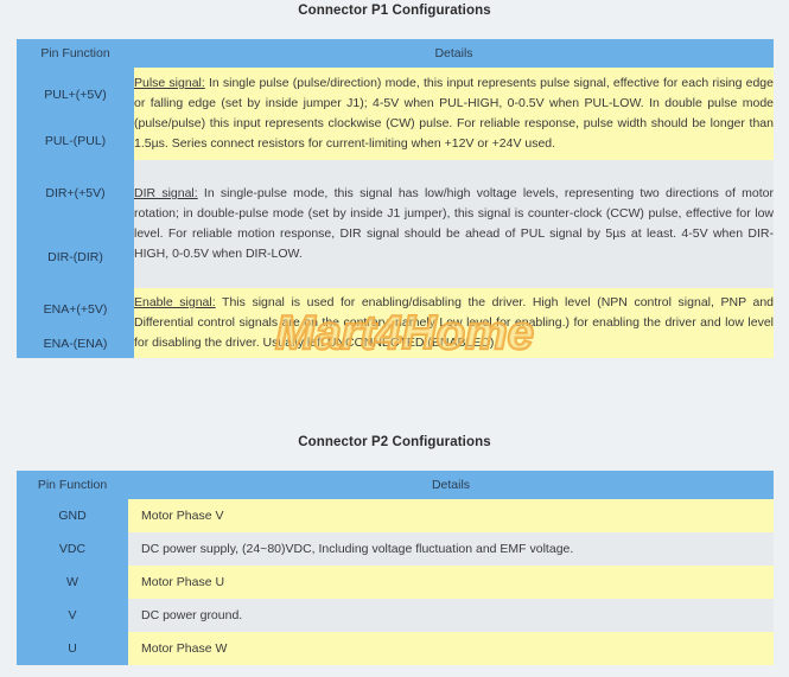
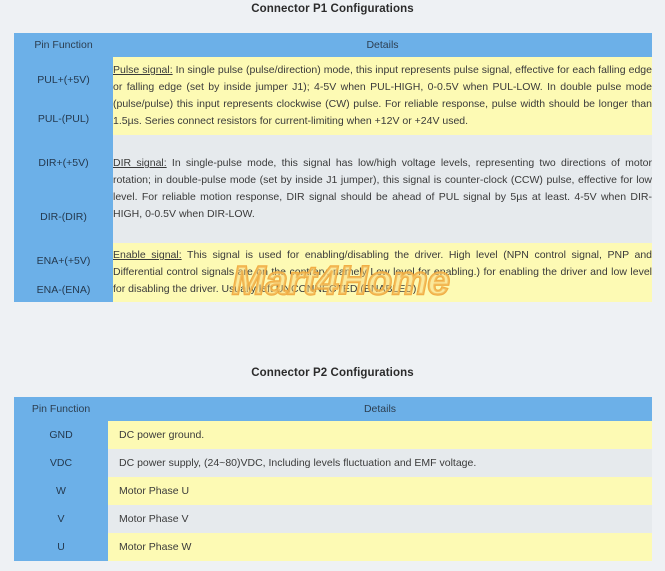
  Connector P1 Configurations
  Pin Function	Details
- PUL+(+5V)	Pulse signal: In single pulse (pulse/direction) mode, this input represents pulse signal, effective for each rising edge or falling edge (set by inside jumper J1); 4-5V when PUL-HIGH, 0-0.5V when PUL-LOW. In double pulse mode (pulse/pulse) this input represents clockwise (CW) pulse. For reliable response, pulse width should be longer than 1.5µs. Series connect resistors for current-limiting when +12V or +24V used.
+ PUL+(+5V)	Pulse signal: In single pulse (pulse/direction) mode, this input represents pulse signal, effective for each falling edge or falling edge (set by inside jumper J1); 4-5V when PUL-HIGH, 0-0.5V when PUL-LOW. In double pulse mode (pulse/pulse) this input represents clockwise (CW) pulse. For reliable response, pulse width should be longer than 1.5µs. Series connect resistors for current-limiting when +12V or +24V used.
  PUL-(PUL)
  DIR+(+5V)	DIR signal: In single-pulse mode, this signal has low/high voltage levels, representing two directions of motor rotation; in double-pulse mode (set by inside J1 jumper), this signal is counter-clock (CCW) pulse, effective for low level. For reliable motion response, DIR signal should be ahead of PUL signal by 5µs at least. 4-5V when DIR-HIGH, 0-0.5V when DIR-LOW.
  DIR-(DIR)
  ENA+(+5V)	Enable signal: This signal is used for enabling/disabling the driver. High level (NPN control signal, PNP and Differential control signals are on the contrary, namely Low level for enabling.) for enabling the driver and low level for disabling the driver. Usually left UNCONNECTED (ENABLED).
  ENA-(ENA)
  Mart4Home
  Connector P2 Configurations
  Pin Function	Details
- GND	Motor Phase V
+ GND	DC power ground.
- VDC	DC power supply, (24~80)VDC, Including voltage fluctuation and EMF voltage.
+ VDC	DC power supply, (24~80)VDC, Including levels fluctuation and EMF voltage.
  W	Motor Phase U
- V	DC power ground.
+ V	Motor Phase V
  U	Motor Phase W
